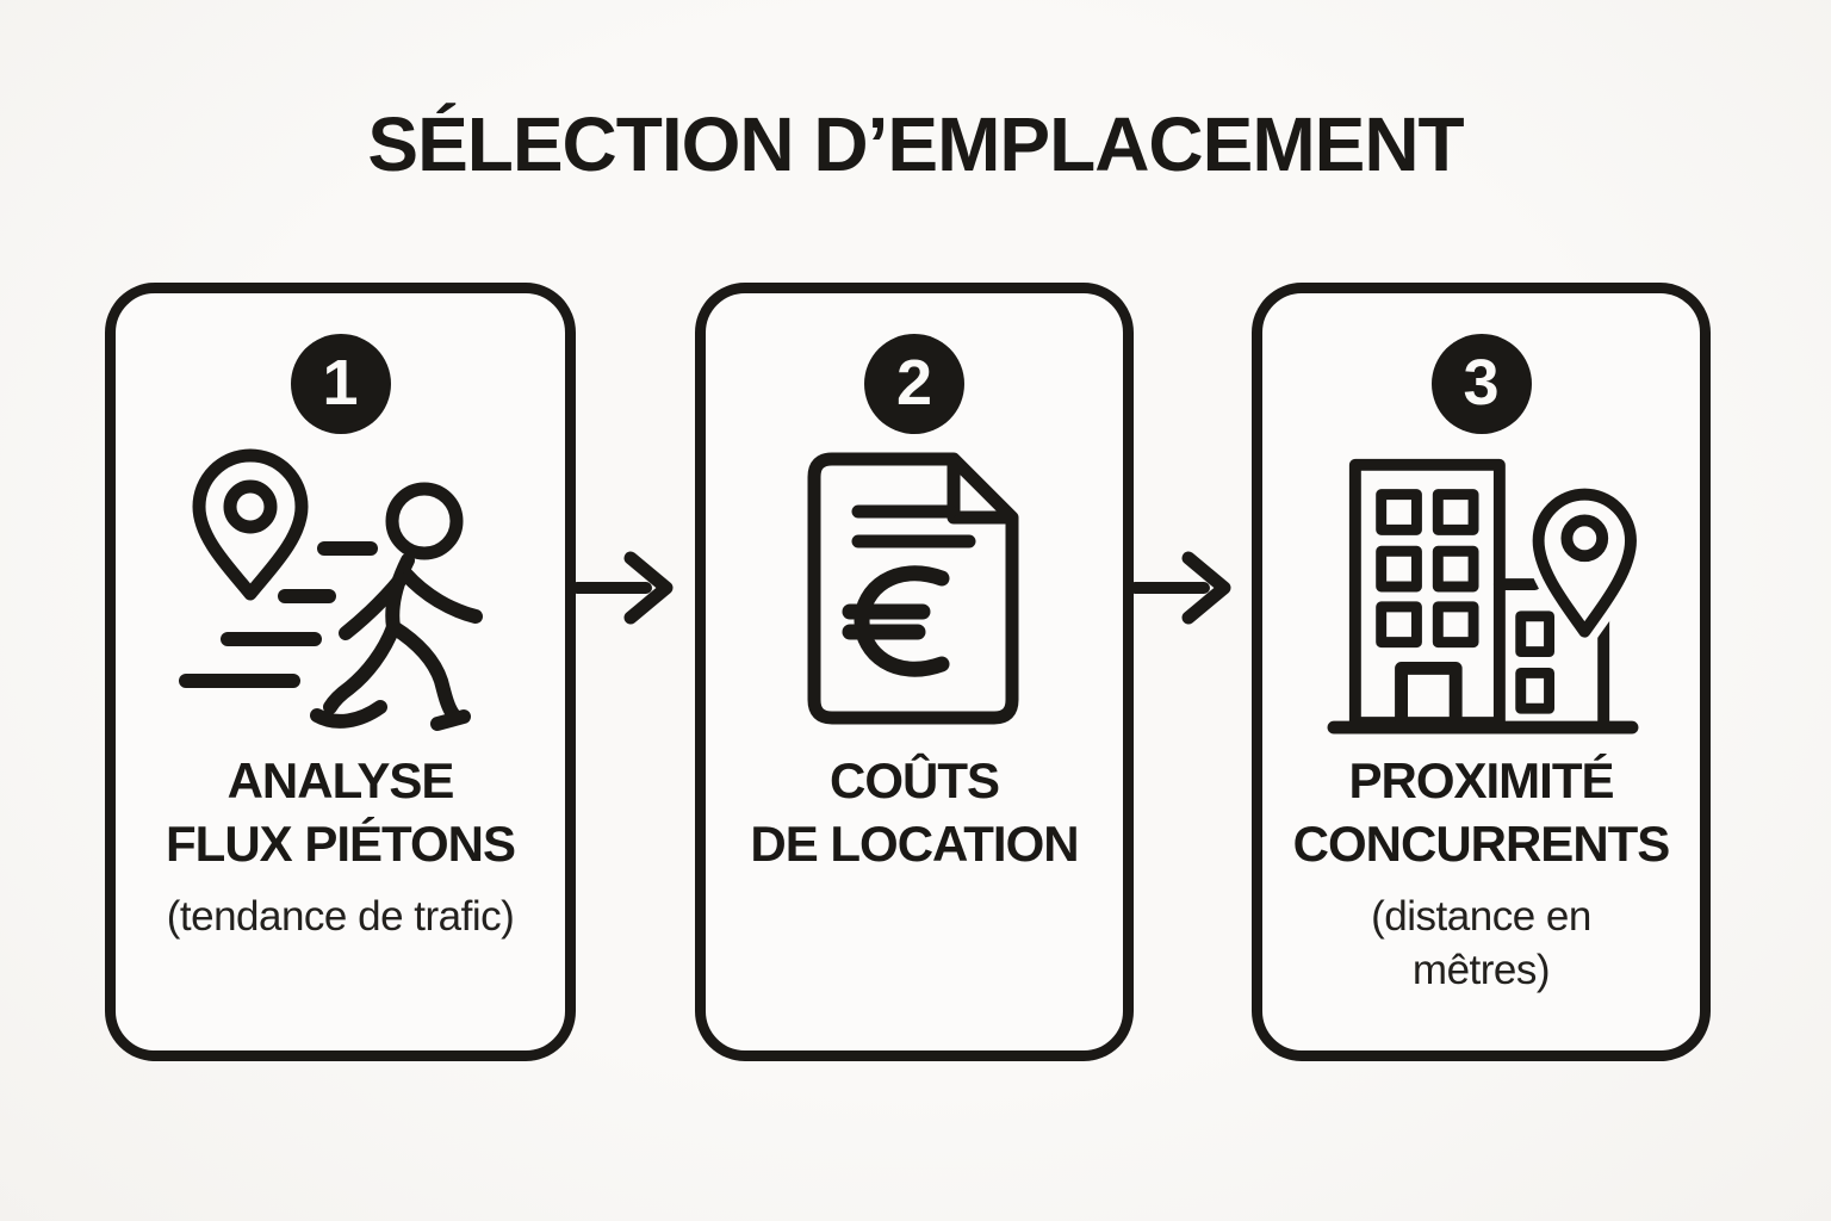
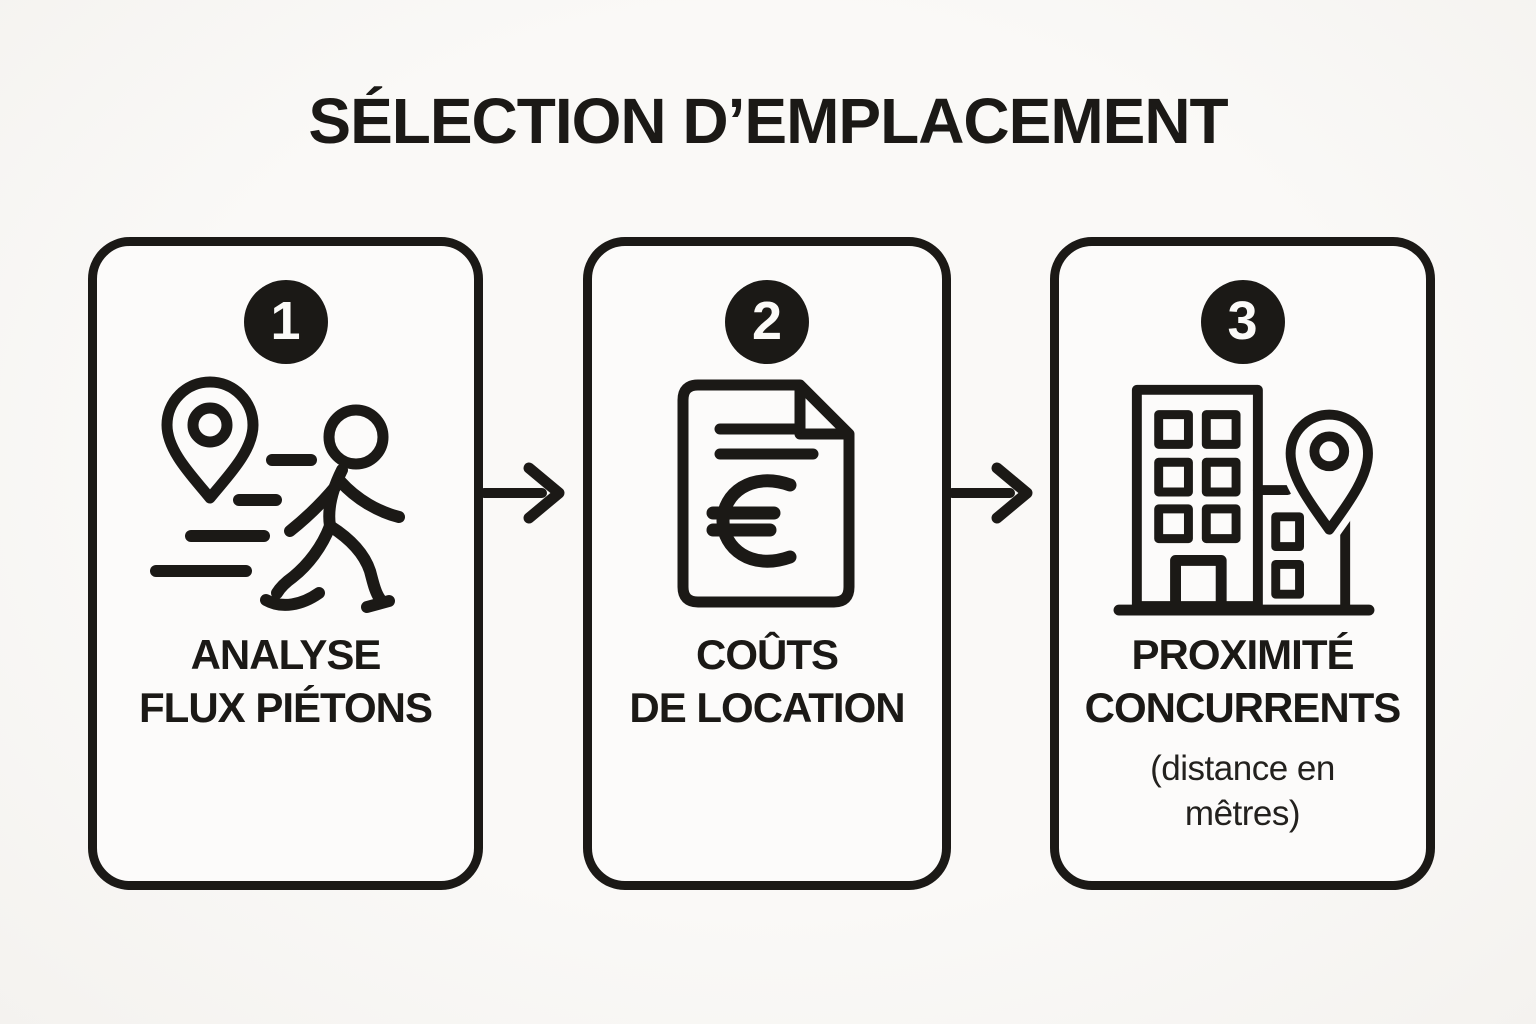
  SÉLECTION D’EMPLACEMENT
  1
  ANALYSE
  FLUX PIÉTONS
- (tendance de trafic)
  2
  COÛTS
  DE LOCATION
  3
  PROXIMITÉ
  CONCURRENTS
  (distance en
  mêtres)
